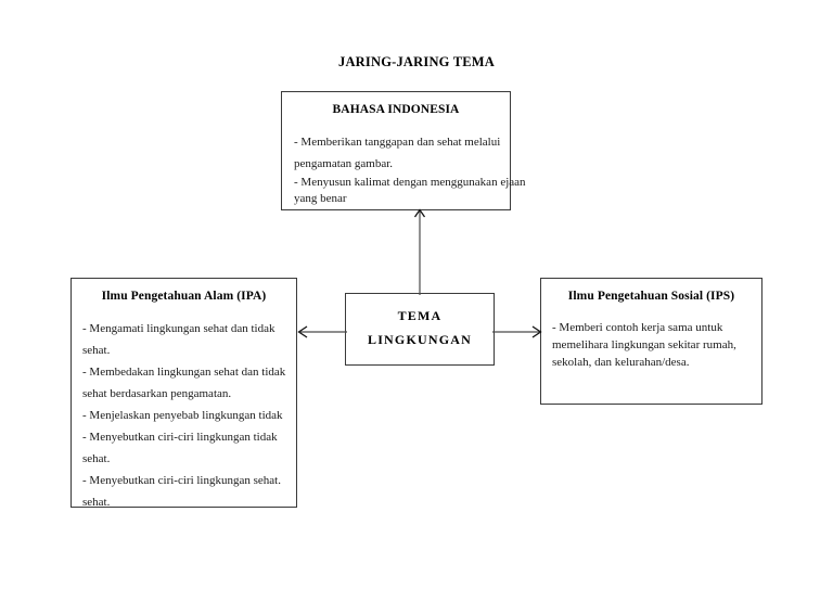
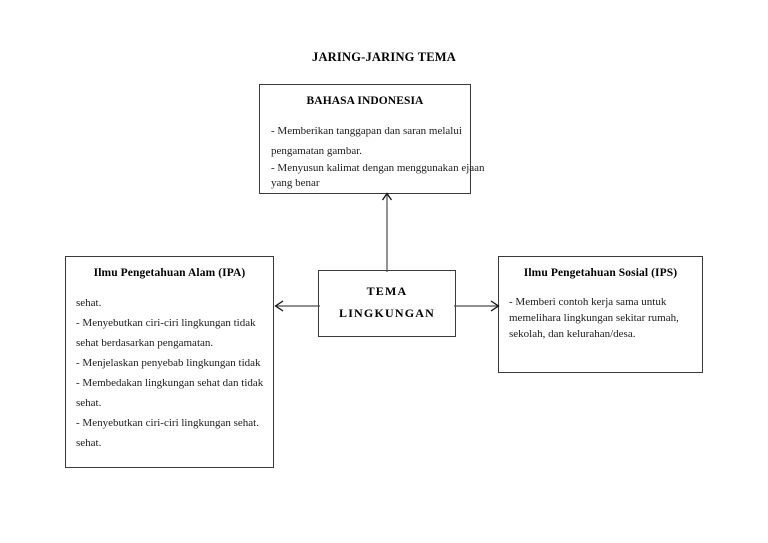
  JARING-JARING TEMA
  BAHASA INDONESIA
- - Memberikan tanggapan dan sehat melalui
+ - Memberikan tanggapan dan saran melalui
  pengamatan gambar.
  - Menyusun kalimat dengan menggunakan ejaan
  yang benar
  TEMA
  LINGKUNGAN
  Ilmu Pengetahuan Alam (IPA)
- - Mengamati lingkungan sehat dan tidak
  sehat.
- - Membedakan lingkungan sehat dan tidak
+ - Menyebutkan ciri-ciri lingkungan tidak
  sehat berdasarkan pengamatan.
  - Menjelaskan penyebab lingkungan tidak
- - Menyebutkan ciri-ciri lingkungan tidak
+ - Membedakan lingkungan sehat dan tidak
  sehat.
  - Menyebutkan ciri-ciri lingkungan sehat.
  sehat.
  Ilmu Pengetahuan Sosial (IPS)
  - Memberi contoh kerja sama untuk
  memelihara lingkungan sekitar rumah,
  sekolah, dan kelurahan/desa.
